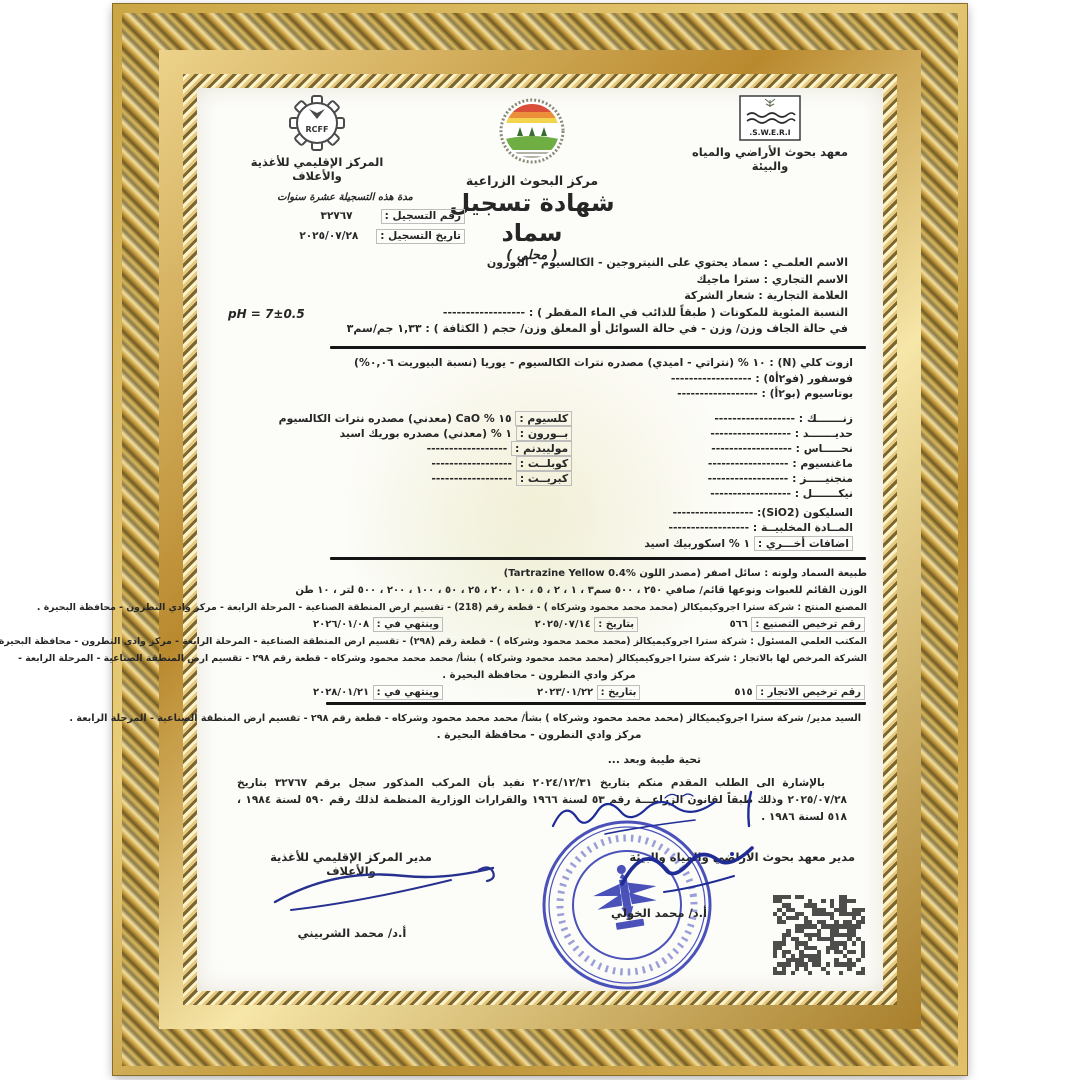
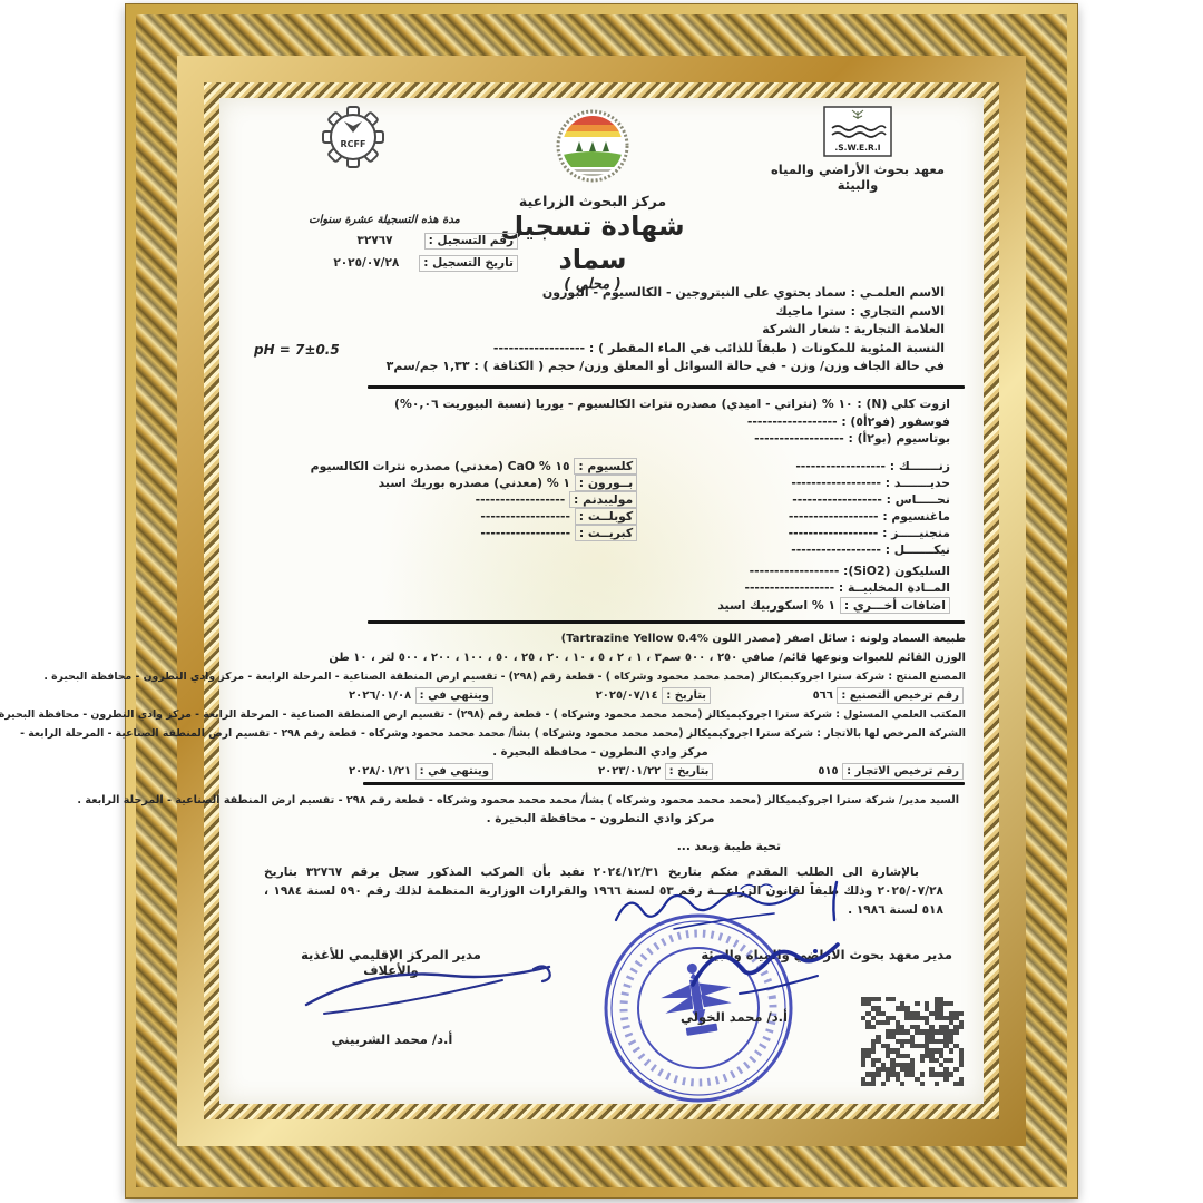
  S.W.E.R.I.
  معهد بحوث الأراضي والمياه والبيئة
  مركز البحوث الزراعية
  شهادة تسجيل سماد
  ( محلي )
  RCFF
- المركز الإقليمي للأغذية والأعلاف
  مدة هذه التسجيلة عشرة سنوات
  رقم التسجيل :
  ٣٢٧٦٧
  تاريخ التسجيل :
  ٢٠٢٥/٠٧/٢٨
  الاسم العلمـي : سماد يحتوي على النيتروجين - الكالسيوم - البورون
  الاسم التجاري : سترا ماجيك
  العلامة التجارية : شعار الشركة
  النسبة المئوية للمكونات ( طبقاً للذائب في الماء المقطر ) : ------------------
  في حالة الجاف وزن/ وزن - في حالة السوائل أو المعلق وزن/ حجم ( الكثافة ) : ١,٣٣ جم/سم٣
  pH = 7±0.5
  ازوت كلي (N) : ١٠ % (نتراتي - اميدي) مصدره نترات الكالسيوم - يوريا (نسبة البيوريت ٠,٠٦%)
  فوسفور (فو٢أ٥) : ------------------
  بوتاسيوم (بو٢أ) : ------------------
  زنـــــــك : ------------------
  حديـــــــد : ------------------
  نحـــــاس : ------------------
  ماغنسيوم : ------------------
  منجنيـــــز : ------------------
  نيكـــــــل : ------------------
  كلسيوم : ١٥ % CaO (معدني) مصدره نترات الكالسيوم
  بــورون : ١ % (معدني) مصدره بوريك اسيد
  موليبدنم : ------------------
  كوبلــت : ------------------
  كبريــت : ------------------
  السليكون (SiO2): ------------------
  المــادة المخلبيــة : ------------------
  اضافات أخـــري : ١ % اسكوربيك اسيد
  طبيعة السماد ولونه : سائل اصفر (مصدر اللون Tartrazine Yellow 0.4%)
  الوزن القائم للعبوات ونوعها قائم/ صافي ٢٥٠ ، ٥٠٠ سم٣ ، ١ ، ٢ ، ٥ ، ١٠ ، ٢٠ ، ٢٥ ، ٥٠ ، ١٠٠ ، ٢٠٠ ، ٥٠٠ لتر ، ١٠ طن
- المصنع المنتج : شركة سترا اجروكيميكالز (محمد محمد محمود وشركاه ) - قطعة رقم (218) - تقسيم ارض المنطقة الصناعية - المرحلة الرابعة - مركز وادي النطرون - محافظة البحيرة .
+ المصنع المنتج : شركة سترا اجروكيميكالز (محمد محمد محمود وشركاه ) - قطعة رقم (٢٩٨) - تقسيم ارض المنطقة الصناعية - المرحلة الرابعة - مركز وادي النطرون - محافظة البحيرة .
  رقم ترخيص التصنيع : ٥٦٦
  بتاريخ : ٢٠٢٥/٠٧/١٤
  وينتهي في : ٢٠٢٦/٠١/٠٨
  المكتب العلمي المسئول : شركة سترا اجروكيميكالز (محمد محمد محمود وشركاه ) - قطعة رقم (٢٩٨) - تقسيم ارض المنطقة الصناعية - المرحلة الرابعة - مركز وادي النطرون - محافظة البحيرة
  الشركة المرخص لها بالاتجار : شركة سترا اجروكيميكالز (محمد محمد محمود وشركاه ) بشأ/ محمد محمد محمود وشركاه - قطعة رقم ٢٩٨ - تقسيم ارض المنطقة الصناعية - المرحلة الرابعة -
  مركز وادي النطرون - محافظة البحيرة .
  رقم ترخيص الاتجار : ٥١٥
  بتاريخ : ٢٠٢٣/٠١/٢٢
  وينتهي في : ٢٠٢٨/٠١/٢١
  السيد مدير/ شركة سترا اجروكيميكالز (محمد محمد محمود وشركاه ) بشأ/ محمد محمد محمود وشركاه - قطعة رقم ٢٩٨ - تقسيم ارض المنطقة الصناعية - المرحلة الرابعة .
  مركز وادي النطرون - محافظة البحيرة .
  تحية طيبة وبعد ...
  بالإشارة الى الطلب المقدم منكم بتاريخ ٢٠٢٤/١٢/٣١ نفيد بأن المركب المذكور سجل برقم ٣٢٧٦٧ بتاريخ ٢٠٢٥/٠٧/٢٨ وذلك طبقاً لقانون الزراعـــة رقم ٥٣ لسنة ١٩٦٦ والقرارات الوزارية المنظمة لذلك رقم ٥٩٠ لسنة ١٩٨٤ ، ٥١٨ لسنة ١٩٨٦ .
  مدير معهد بحوث الأاضي ومياه واليئة
  أ.د/ محمد الخولي
  مدير المركز الإقليمي للأغذية والأعلاف
  أ.د/ محمد الشربيني
